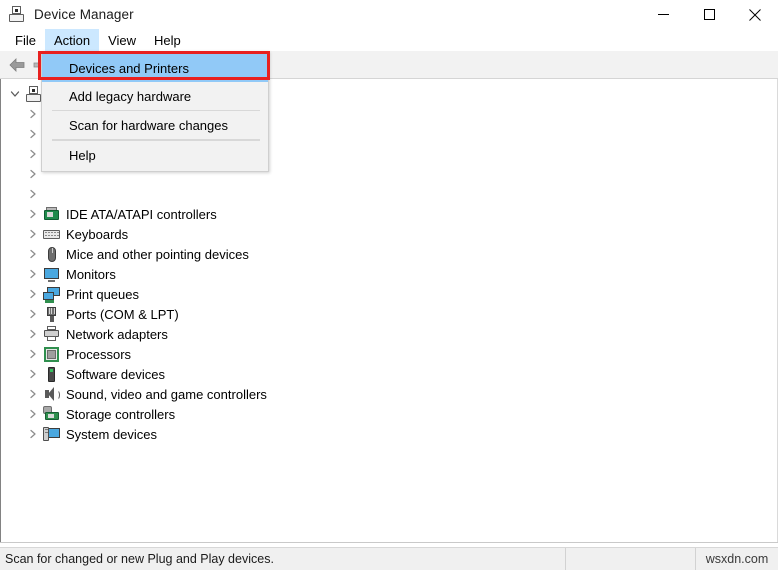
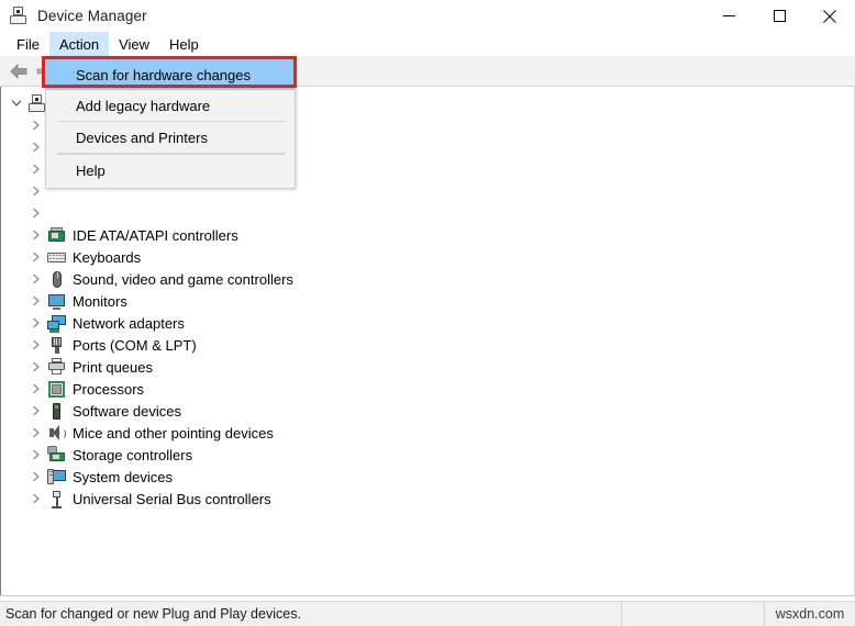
  Device Manager
  File
  Action
  View
  Help
  IDE ATA/ATAPI controllers
  Keyboards
- Mice and other pointing devices
+ Sound, video and game controllers
  Monitors
- Print queues
+ Network adapters
  Ports (COM & LPT)
- Network adapters
+ Print queues
  Processors
  Software devices
- Sound, video and game controllers
+ Mice and other pointing devices
  Storage controllers
  System devices
+ Universal Serial Bus controllers
- Devices and Printers
+ Scan for hardware changes
  Add legacy hardware
- Scan for hardware changes
+ Devices and Printers
  Help
  Scan for changed or new Plug and Play devices.
  wsxdn.com
